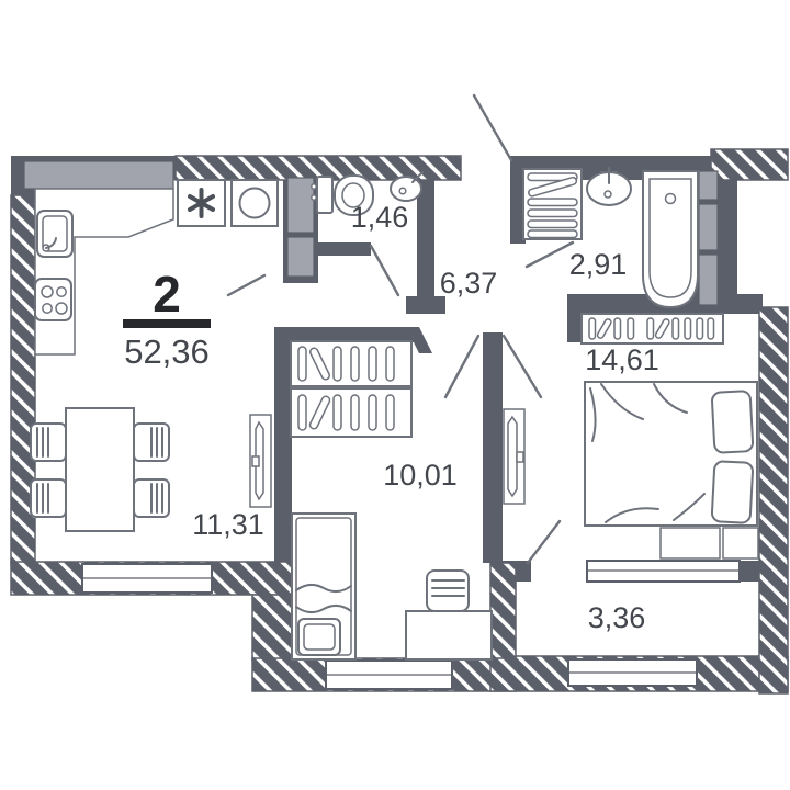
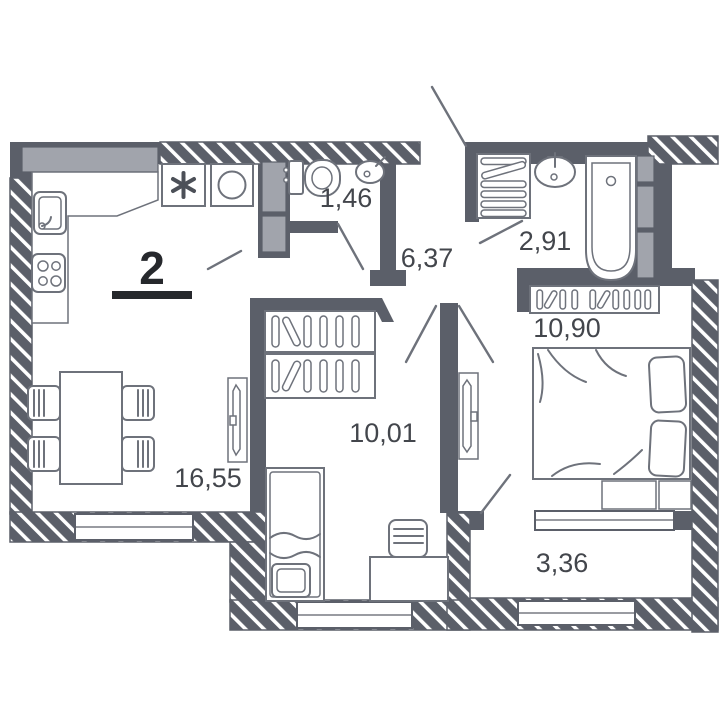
  2
- 52,36
  1,46
  6,37
  2,91
- 14,61
+ 10,90
- 11,31
+ 16,55
  10,01
  3,36
